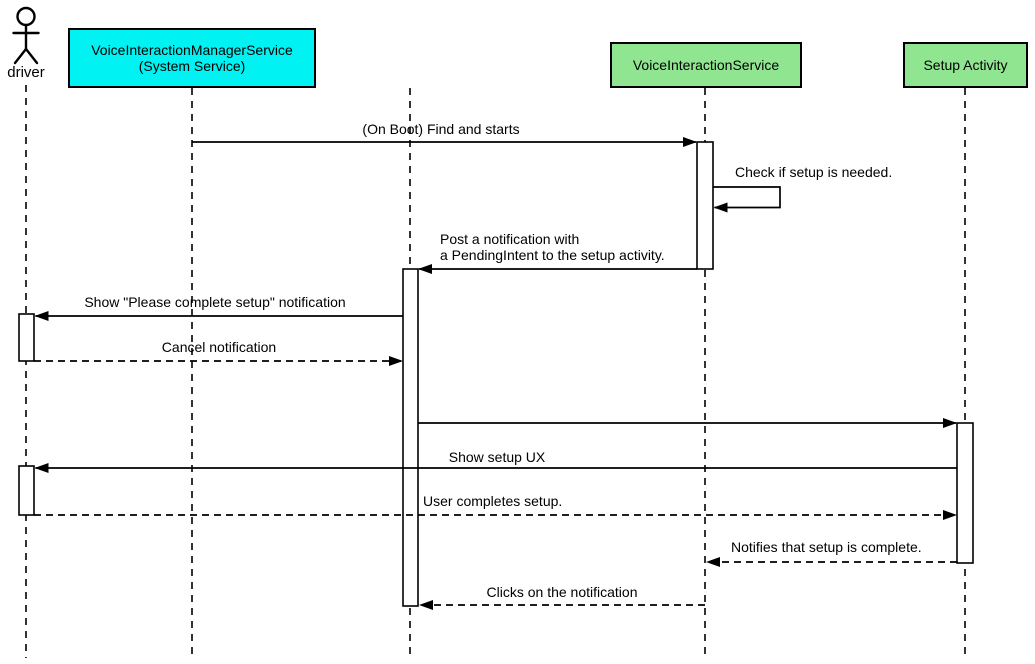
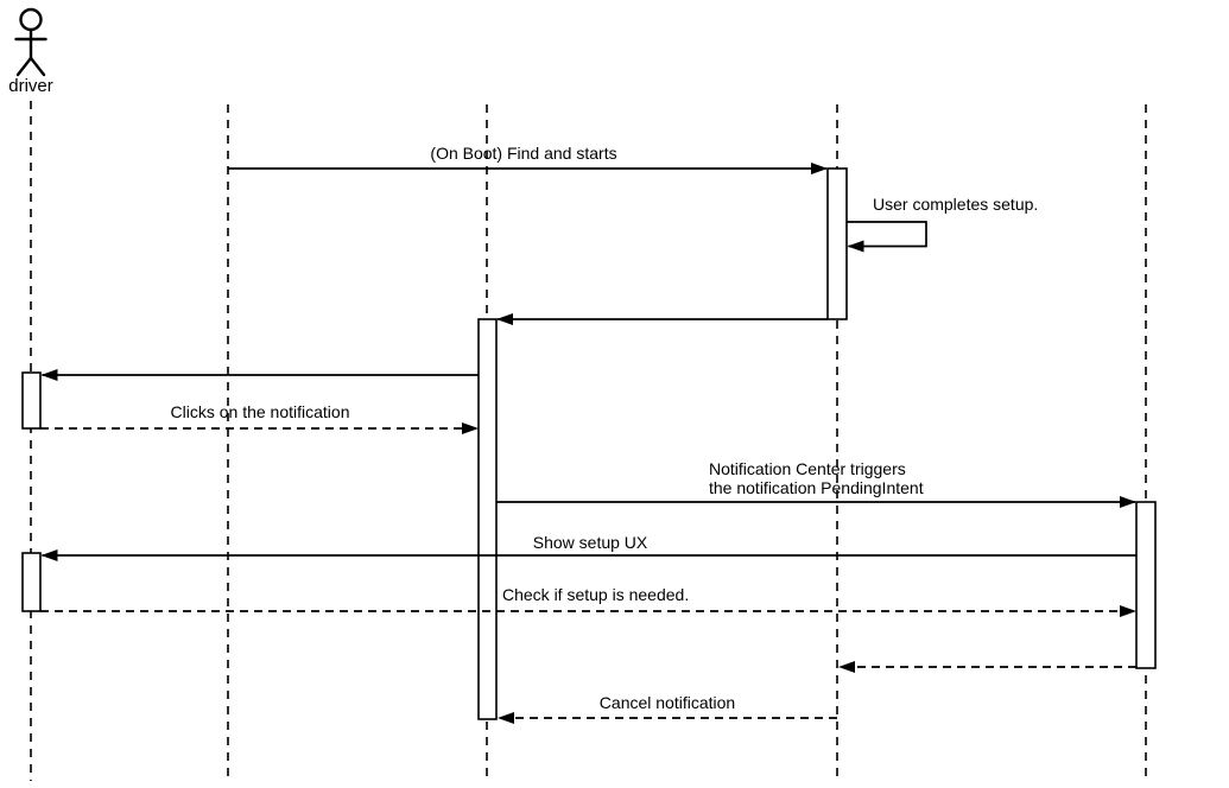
  driver
- VoiceInteractionManagerService
- (System Service)
- VoiceInteractionService
- Setup Activity
  (On Boot) Find and starts
- Check if setup is needed.
+ User completes setup.
- Post a notification with
- a PendingIntent to the setup activity.
- Show "Please complete setup" notification
- Cancel notification
+ Clicks on the notification
+ Notification Center triggers
+ the notification PendingIntent
  Show setup UX
- User completes setup.
+ Check if setup is needed.
- Notifies that setup is complete.
- Clicks on the notification
+ Cancel notification
